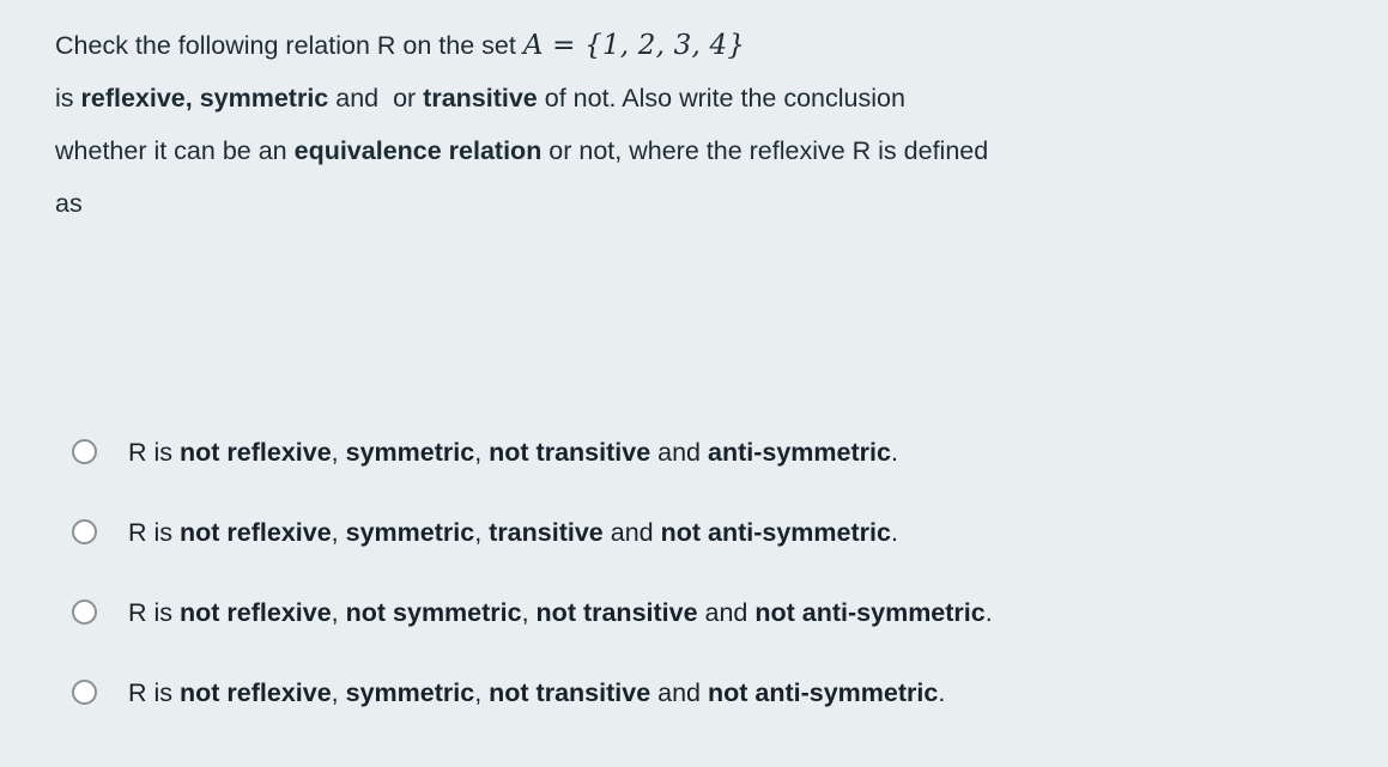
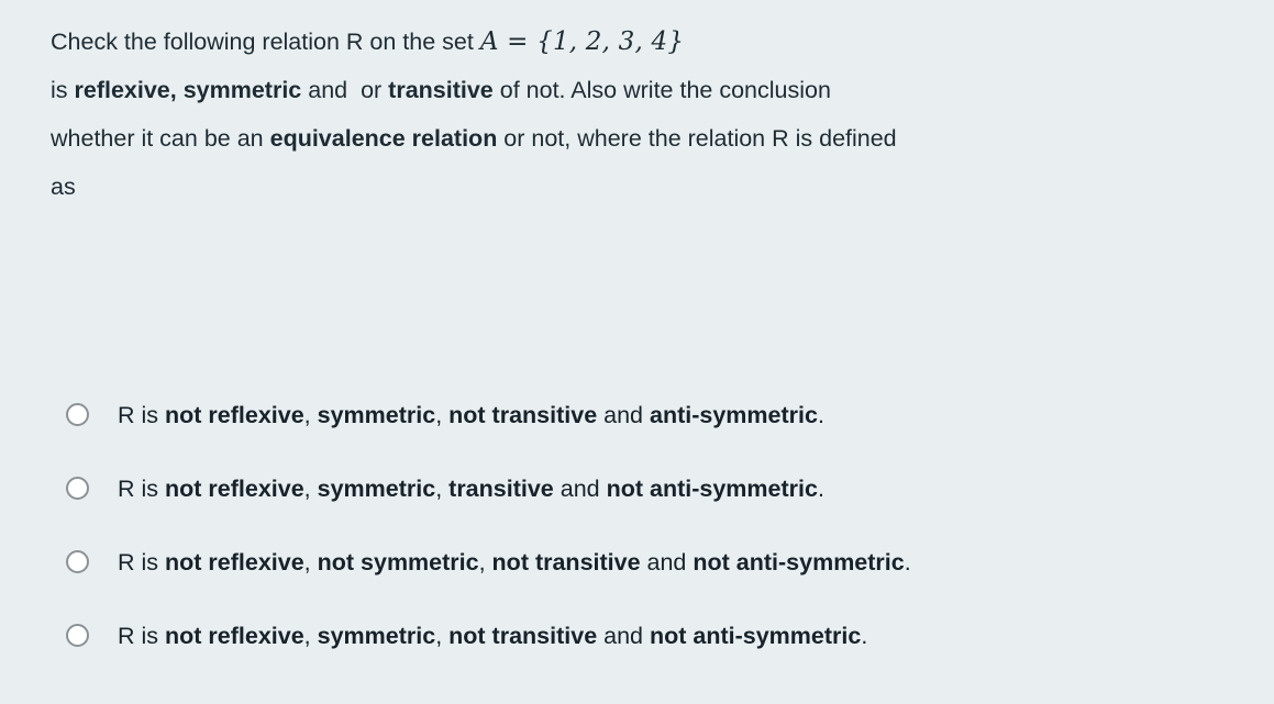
  Check the following relation R on the set A = {1, 2, 3, 4}
  is reflexive, symmetric and or transitive of not. Also write the conclusion
- whether it can be an equivalence relation or not, where the reflexive R is defined
+ whether it can be an equivalence relation or not, where the relation R is defined
  as
  R is not reflexive, symmetric, not transitive and anti-symmetric.
  R is not reflexive, symmetric, transitive and not anti-symmetric.
  R is not reflexive, not symmetric, not transitive and not anti-symmetric.
  R is not reflexive, symmetric, not transitive and not anti-symmetric.
